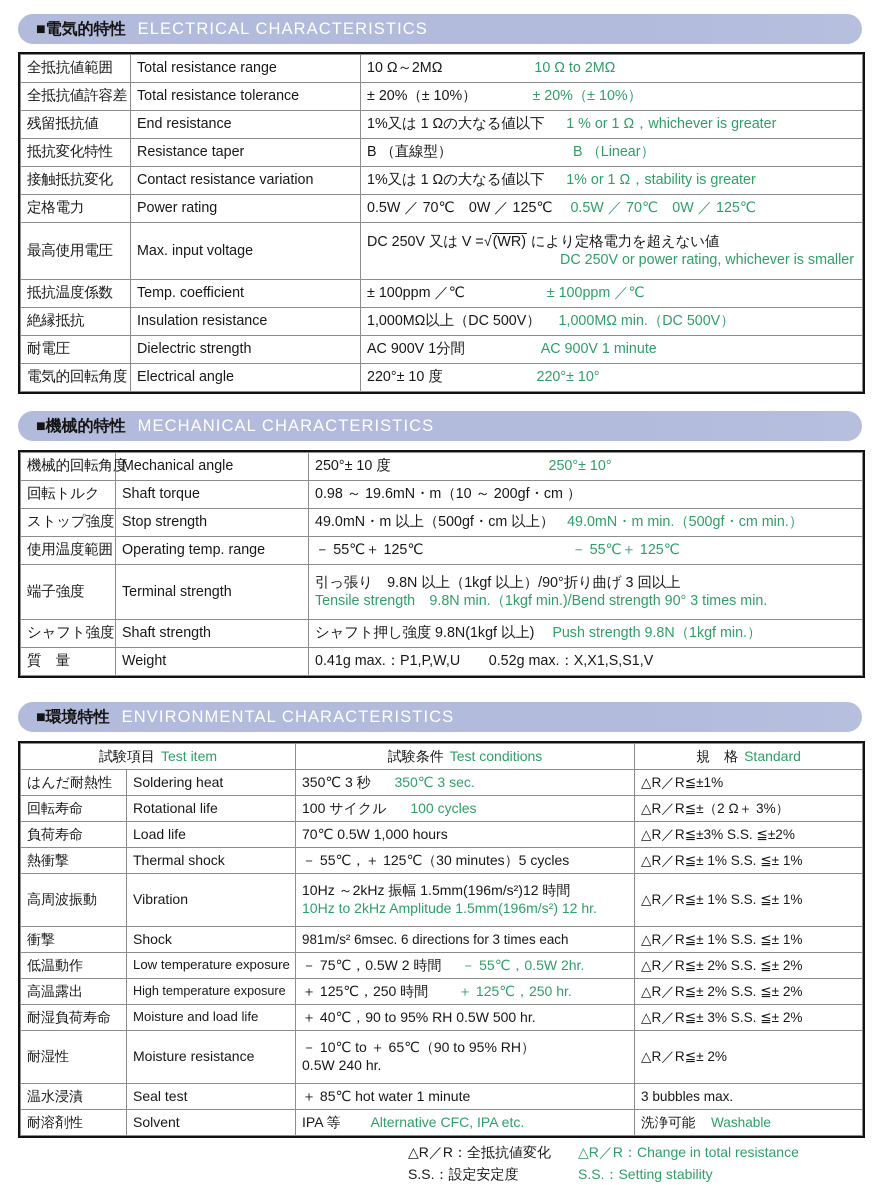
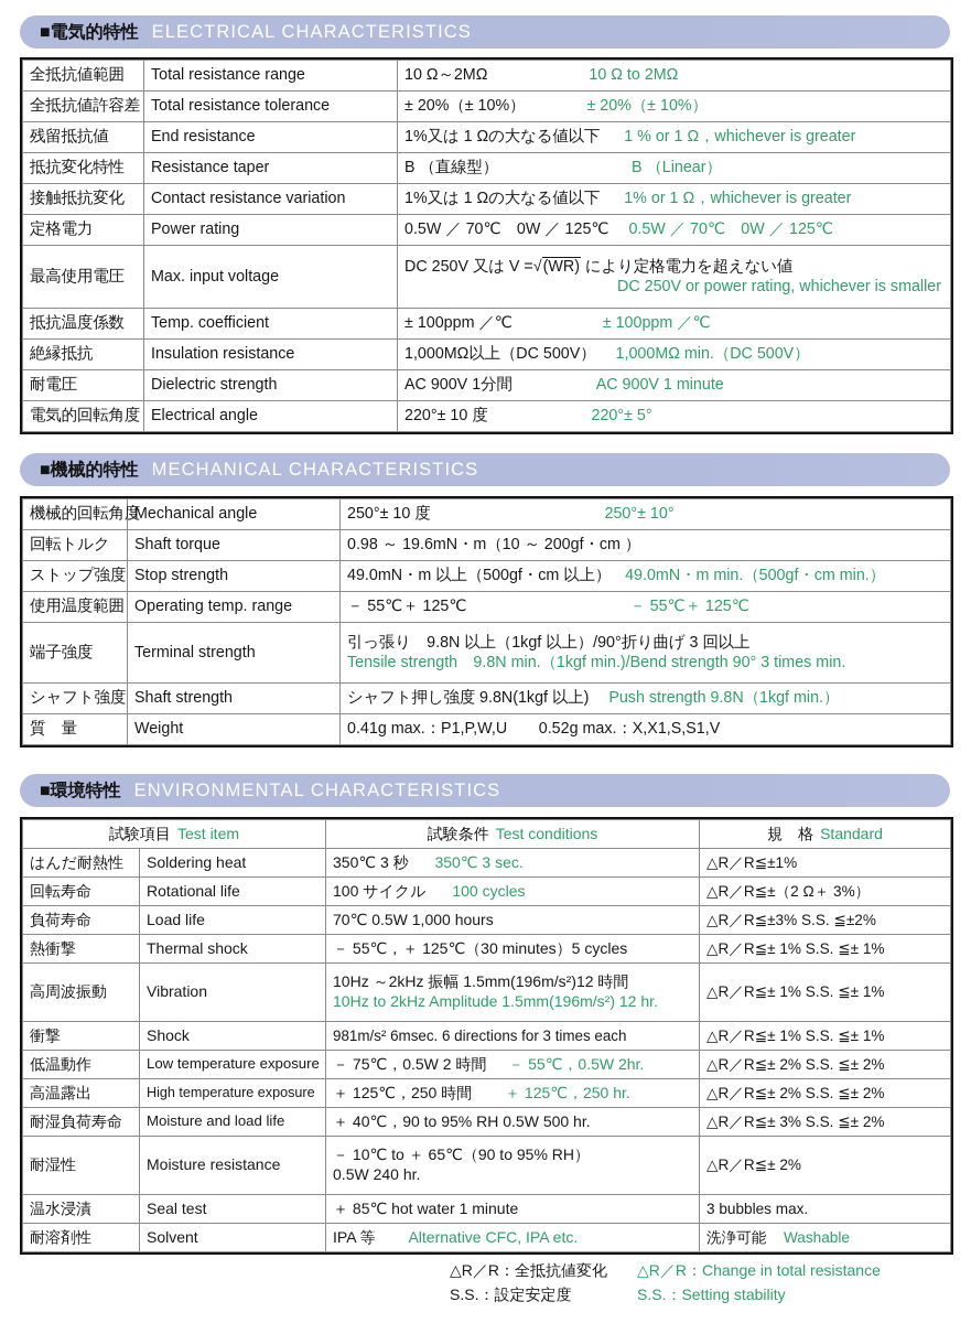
  ■電気的特性
  ELECTRICAL CHARACTERISTICS
  全抵抗値範囲	Total resistance range	10 Ω～2MΩ 10 Ω to 2MΩ
  全抵抗値許容差	Total resistance tolerance	± 20%（± 10%） ± 20%（± 10%）
  残留抵抗値	End resistance	1%又は 1 Ωの大なる値以下 1 % or 1 Ω，whichever is greater
  抵抗変化特性	Resistance taper	B （直線型） B （Linear）
- 接触抵抗変化	Contact resistance variation	1%又は 1 Ωの大なる値以下 1% or 1 Ω，stability is greater
+ 接触抵抗変化	Contact resistance variation	1%又は 1 Ωの大なる値以下 1% or 1 Ω，whichever is greater
  定格電力	Power rating	0.5W ／ 70℃ 0W ／ 125℃ 0.5W ／ 70℃ 0W ／ 125℃
  最高使用電圧	Max. input voltage	DC 250V 又は V =√(WR) により定格電力を超えない値 DC 250V or power rating, whichever is smaller
  抵抗温度係数	Temp. coefficient	± 100ppm ／℃ ± 100ppm ／℃
  絶縁抵抗	Insulation resistance	1,000MΩ以上（DC 500V） 1,000MΩ min.（DC 500V）
  耐電圧	Dielectric strength	AC 900V 1分間 AC 900V 1 minute
- 電気的回転角度	Electrical angle	220°± 10 度 220°± 10°
+ 電気的回転角度	Electrical angle	220°± 10 度 220°± 5°
  ■機械的特性
  MECHANICAL CHARACTERISTICS
  機械的回転角度	Mechanical angle	250°± 10 度 250°± 10°
  回転トルク	Shaft torque	0.98 ～ 19.6mN・m（10 ～ 200gf・cm ）
  ストップ強度	Stop strength	49.0mN・m 以上（500gf・cm 以上） 49.0mN・m min.（500gf・cm min.）
  使用温度範囲	Operating temp. range	－ 55℃＋ 125℃ － 55℃＋ 125℃
  端子強度	Terminal strength	引っ張り 9.8N 以上（1kgf 以上）/90°折り曲げ 3 回以上 Tensile strength 9.8N min.（1kgf min.)/Bend strength 90° 3 times min.
  シャフト強度	Shaft strength	シャフト押し強度 9.8N(1kgf 以上) Push strength 9.8N（1kgf min.）
  質 量	Weight	0.41g max.：P1,P,W,U 0.52g max.：X,X1,S,S1,V
  ■環境特性
  ENVIRONMENTAL CHARACTERISTICS
  試験項目 Test item	試験条件 Test conditions	規 格 Standard
  はんだ耐熱性	Soldering heat	350℃ 3 秒 350℃ 3 sec.	△R／R≦±1%
  回転寿命	Rotational life	100 サイクル 100 cycles	△R／R≦±（2 Ω＋ 3%）
  負荷寿命	Load life	70℃ 0.5W 1,000 hours	△R／R≦±3% S.S. ≦±2%
  熱衝撃	Thermal shock	－ 55℃，＋ 125℃（30 minutes）5 cycles	△R／R≦± 1% S.S. ≦± 1%
  高周波振動	Vibration	10Hz ～2kHz 振幅 1.5mm(196m/s²)12 時間 10Hz to 2kHz Amplitude 1.5mm(196m/s²) 12 hr.	△R／R≦± 1% S.S. ≦± 1%
  衝撃	Shock	981m/s² 6msec. 6 directions for 3 times each	△R／R≦± 1% S.S. ≦± 1%
  低温動作	Low temperature exposure	－ 75℃，0.5W 2 時間 － 55℃，0.5W 2hr.	△R／R≦± 2% S.S. ≦± 2%
  高温露出	High temperature exposure	＋ 125℃，250 時間 ＋ 125℃，250 hr.	△R／R≦± 2% S.S. ≦± 2%
  耐湿負荷寿命	Moisture and load life	＋ 40℃，90 to 95% RH 0.5W 500 hr.	△R／R≦± 3% S.S. ≦± 2%
  耐湿性	Moisture resistance	－ 10℃ to ＋ 65℃（90 to 95% RH） 0.5W 240 hr.	△R／R≦± 2%
  温水浸漬	Seal test	＋ 85℃ hot water 1 minute	3 bubbles max.
  耐溶剤性	Solvent	IPA 等 Alternative CFC, IPA etc.	洗浄可能 Washable
  △R／R：全抵抗値変化
  △R／R：Change in total resistance
  S.S.：設定安定度
  S.S.：Setting stability
